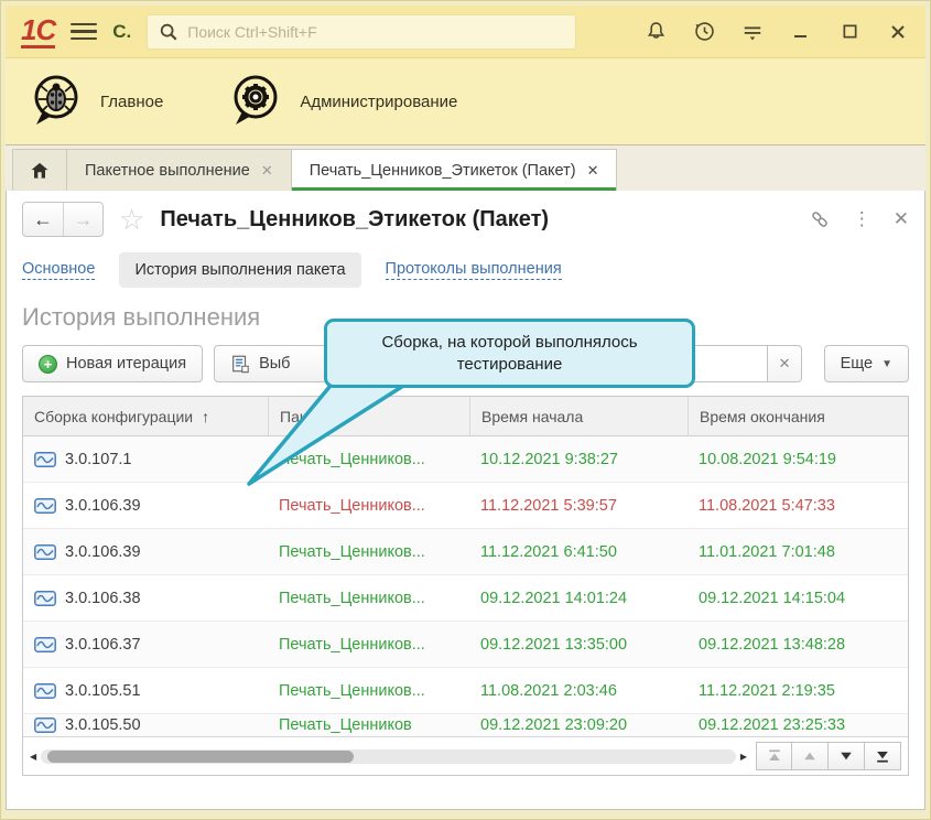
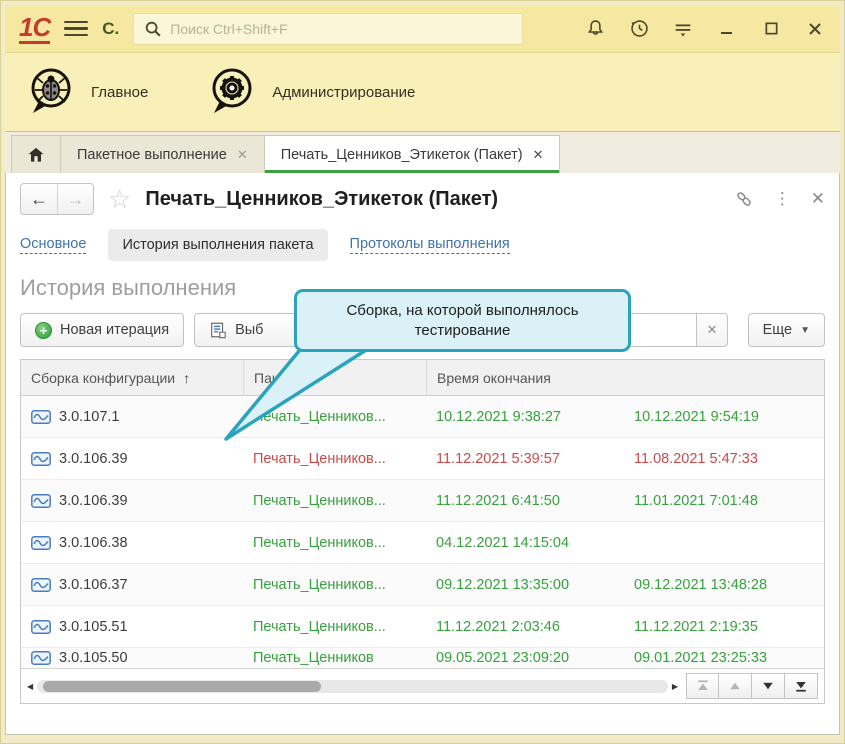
  1С
  C.
  Поиск Ctrl+Shift+F
  Главное
  Администрирование
  Пакетное выполнение
  ✕
  Печать_Ценников_Этикеток (Пакет)
  ✕
  ←
  →
  ☆
  Печать_Ценников_Этикеток (Пакет)
  ⋮
  ✕
  Основное
  История выполнения пакета
  Протоколы выполнения
  История выполнения
  +
  Новая итерация
  Выб
  ✕
  Еще
  ▼
  Сборка конфигурации
  ↑
- Время начала
  Время окончания
  3.0.107.1
  ечать_Ценников...
  10.12.2021 9:38:27
- 10.08.2021 9:54:19
+ 10.12.2021 9:54:19
  3.0.106.39
  Печать_Ценников...
  11.12.2021 5:39:57
  11.08.2021 5:47:33
  3.0.106.39
  Печать_Ценников...
  11.12.2021 6:41:50
  11.01.2021 7:01:48
  3.0.106.38
  Печать_Ценников...
- 09.12.2021 14:01:24
- 09.12.2021 14:15:04
+ 04.12.2021 14:15:04
  3.0.106.37
  Печать_Ценников...
  09.12.2021 13:35:00
  09.12.2021 13:48:28
  3.0.105.51
  Печать_Ценников...
- 11.08.2021 2:03:46
+ 11.12.2021 2:03:46
  11.12.2021 2:19:35
  3.0.105.50
  Печать_Ценников
- 09.12.2021 23:09:20
+ 09.05.2021 23:09:20
- 09.12.2021 23:25:33
+ 09.01.2021 23:25:33
  ◀
  ▶
  Сборка, на которой выполнялось тестирование
